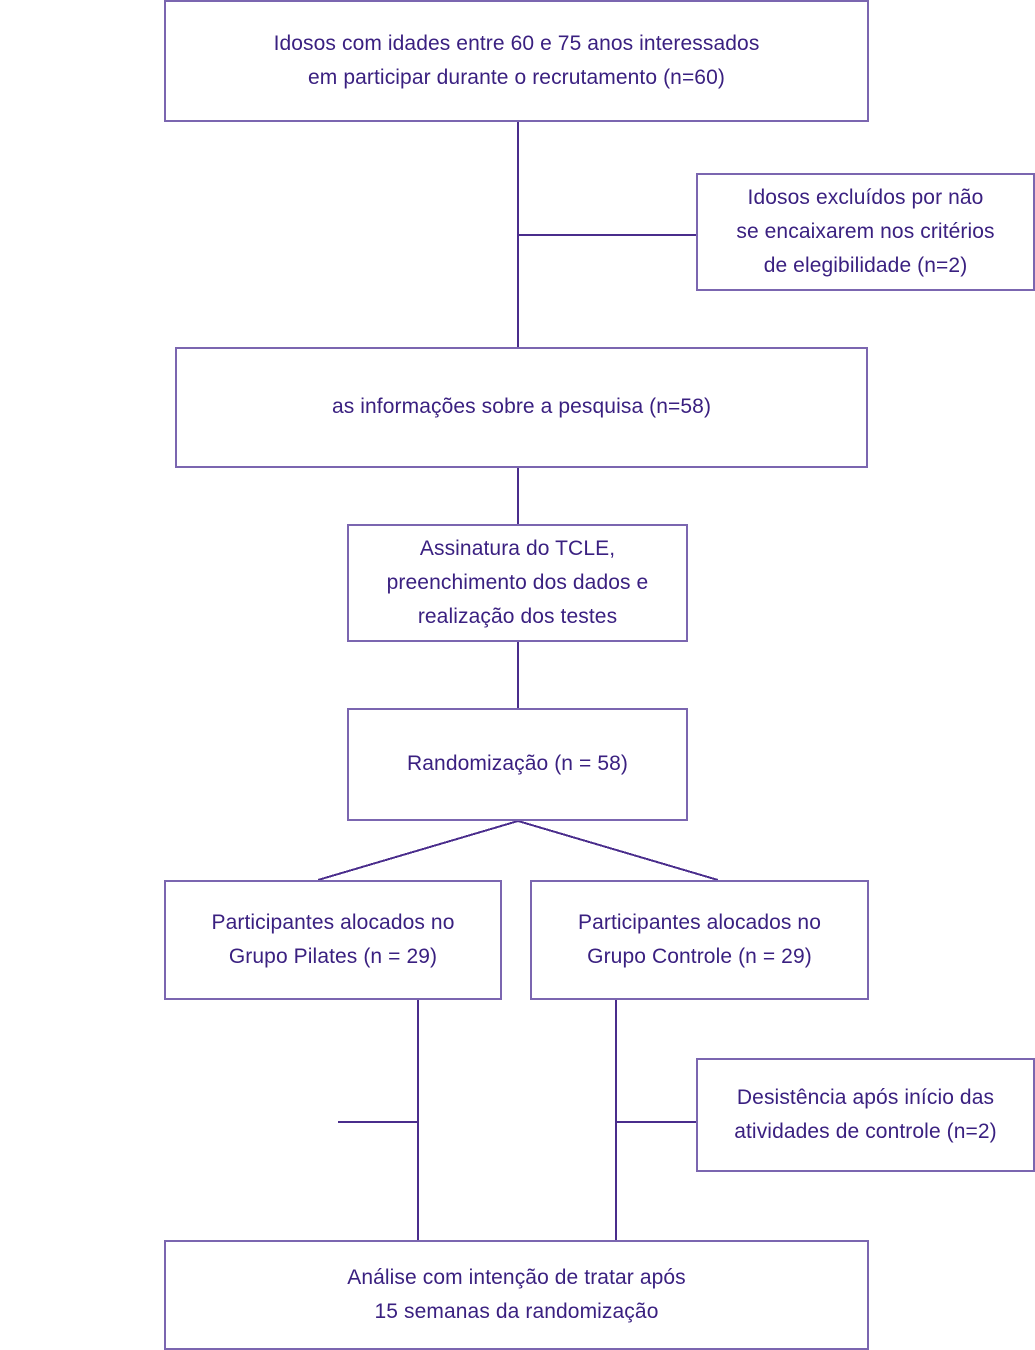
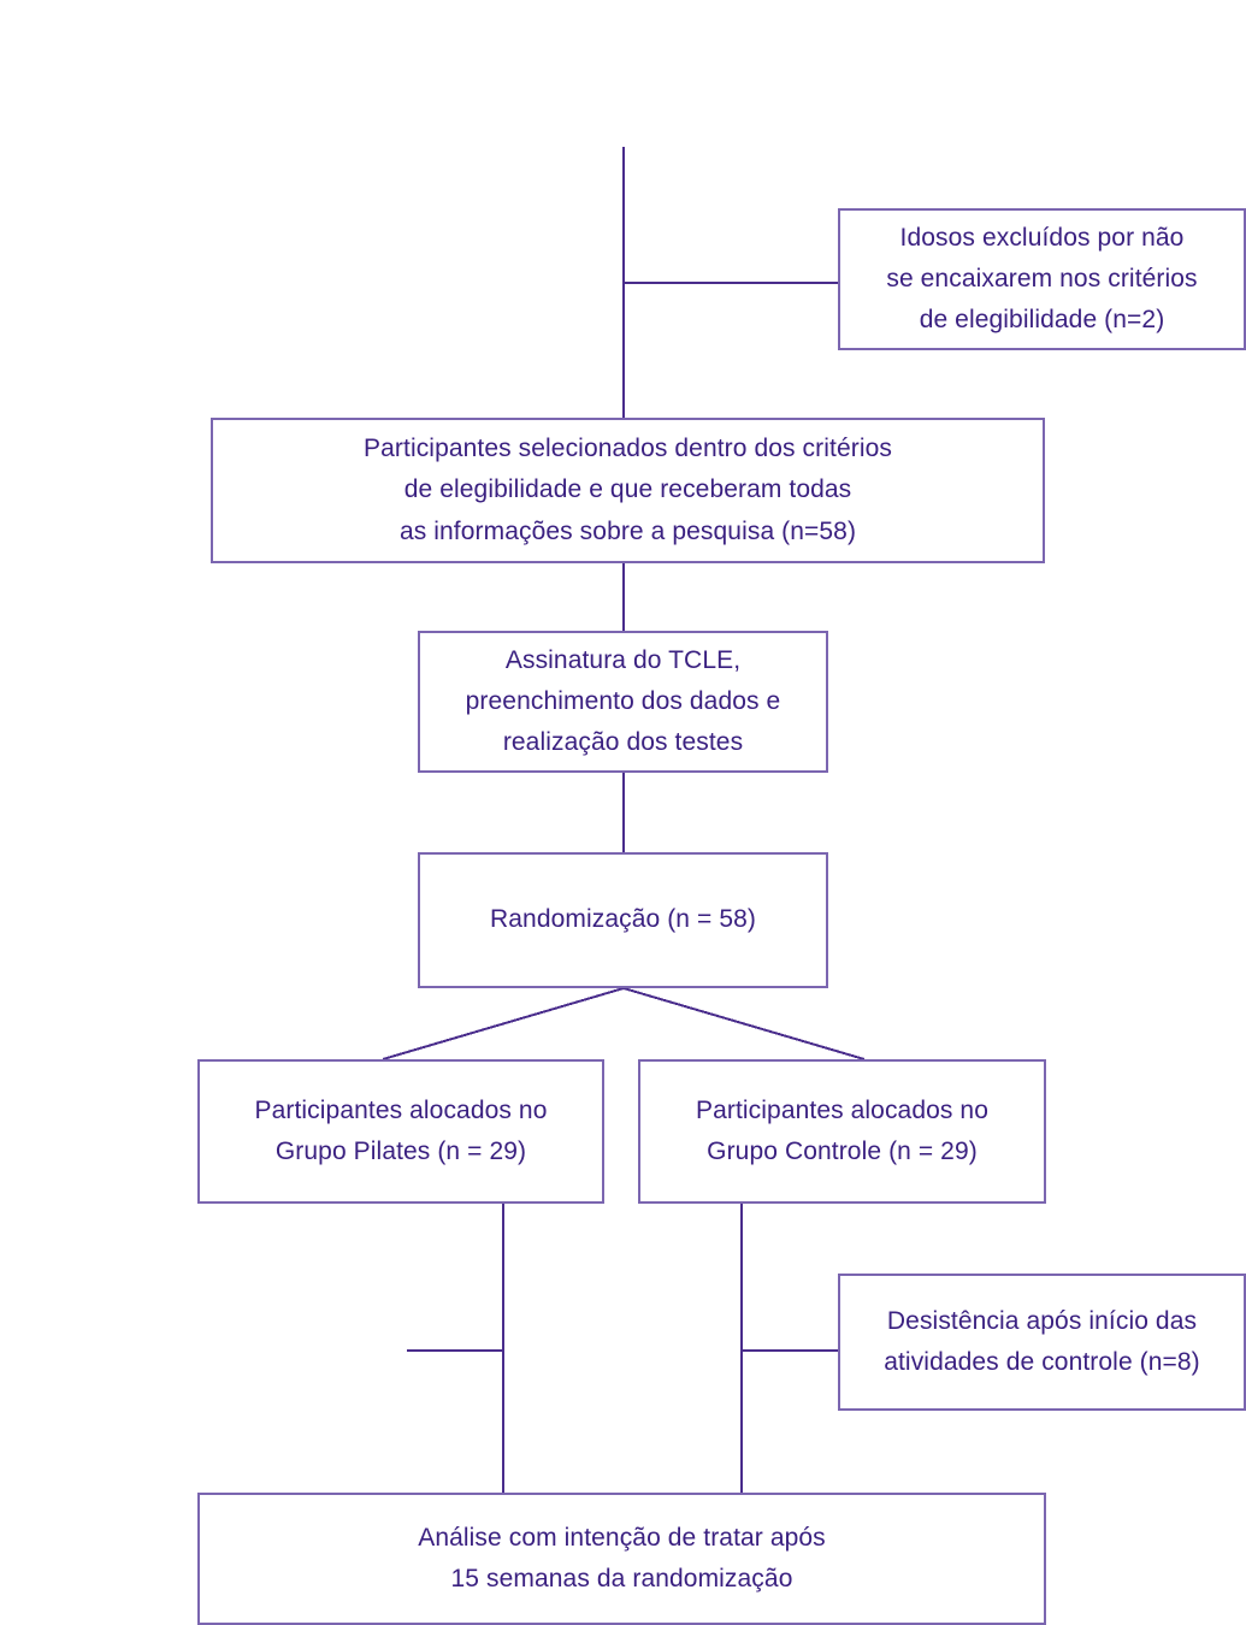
- Idosos com idades entre 60 e 75 anos interessados
- em participar durante o recrutamento (n=60)
  Idosos excluídos por não
  se encaixarem nos critérios
  de elegibilidade (n=2)
+ Participantes selecionados dentro dos critérios
+ de elegibilidade e que receberam todas
  as informações sobre a pesquisa (n=58)
  Assinatura do TCLE,
  preenchimento dos dados e
  realização dos testes
  Randomização (n = 58)
  Participantes alocados no
  Grupo Pilates (n = 29)
  Participantes alocados no
  Grupo Controle (n = 29)
  Desistência após início das
- atividades de controle (n=2)
+ atividades de controle (n=8)
  Análise com intenção de tratar após
  15 semanas da randomização
